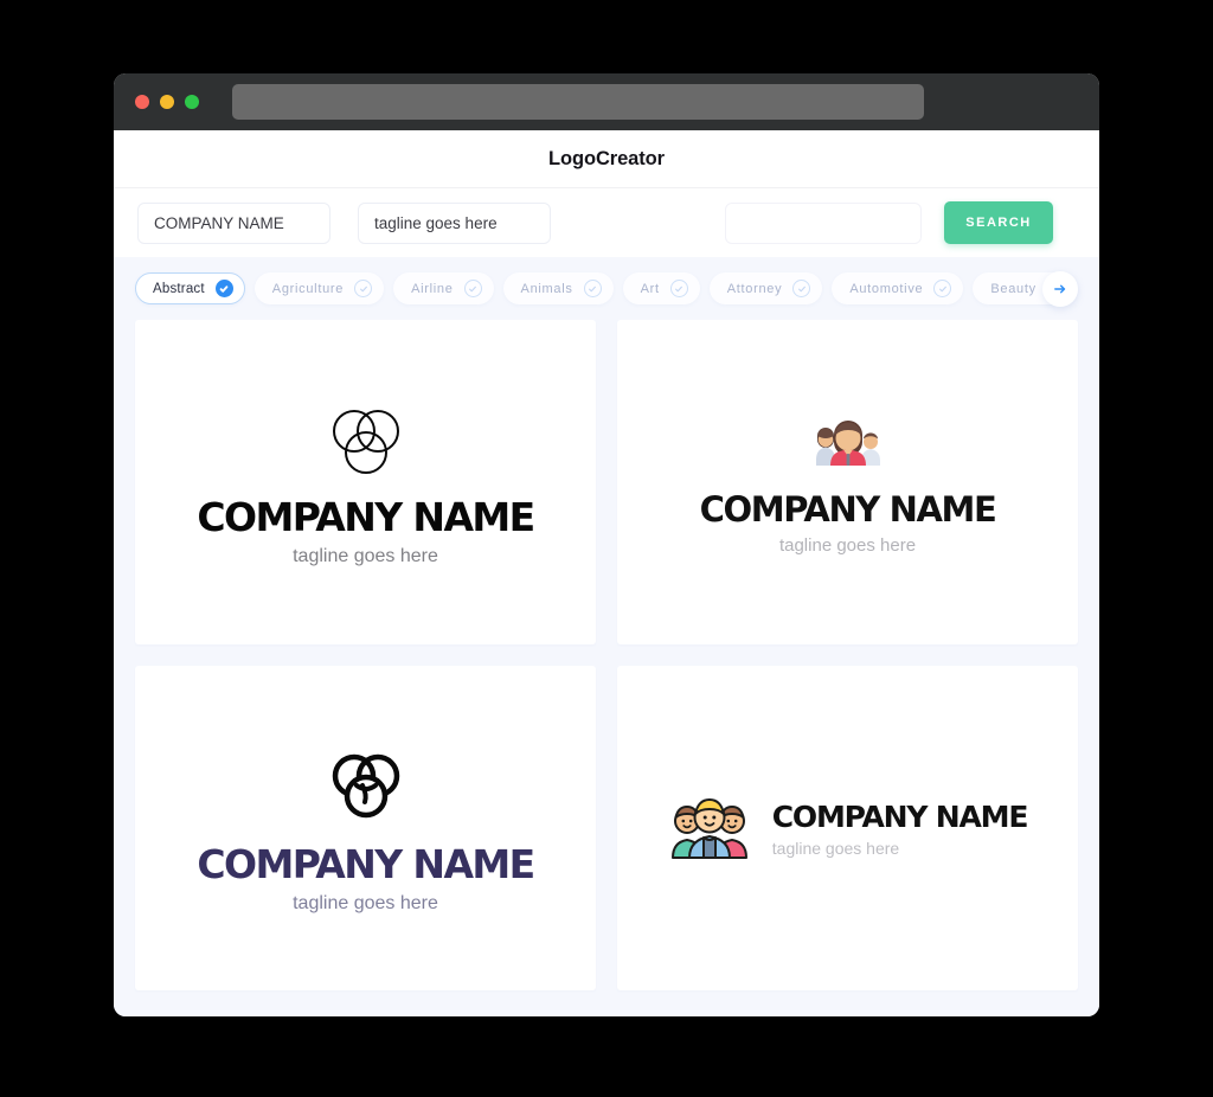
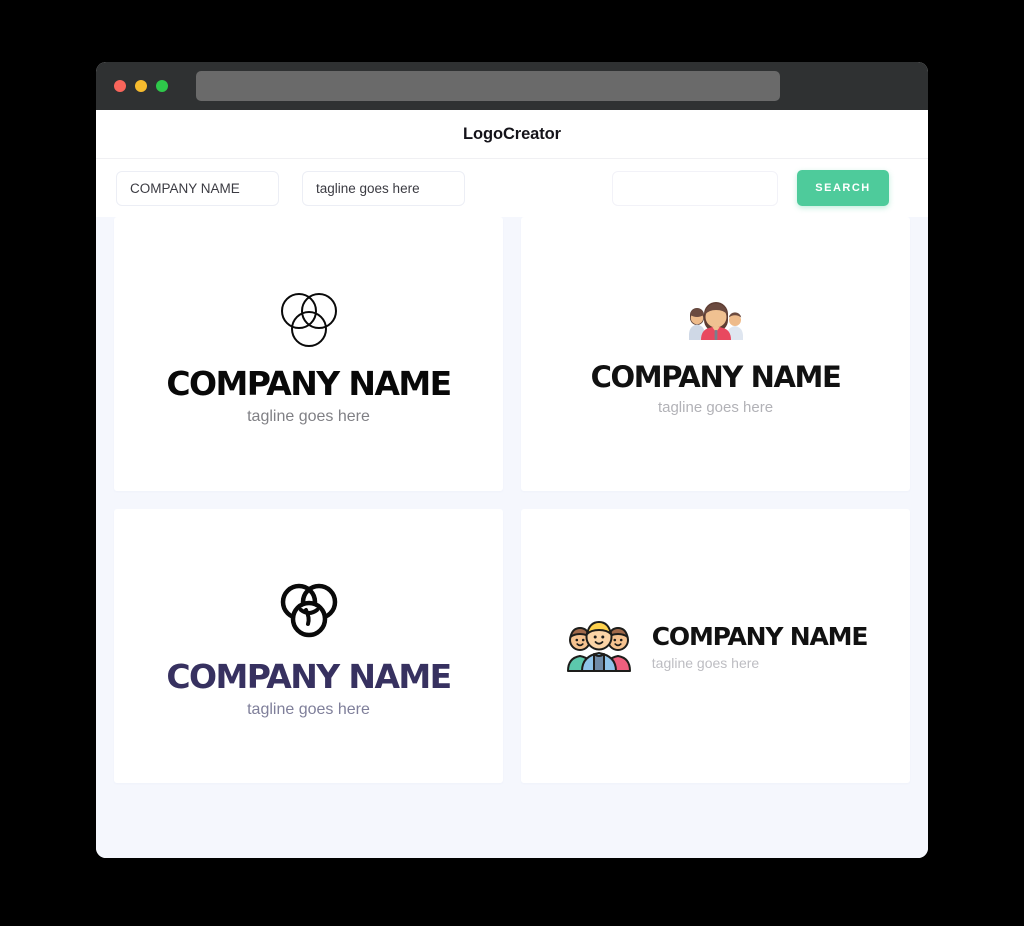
  LogoCreator
  COMPANY NAME
  tagline goes here
  SEARCH
- Abstract
- Agriculture
- Airline
- Animals
- Art
- Attorney
- Automotive
- Beauty
  COMPANY NAME
  tagline goes here
  COMPANY NAME
  tagline goes here
  COMPANY NAME
  tagline goes here
  COMPANY NAME
  tagline goes here
